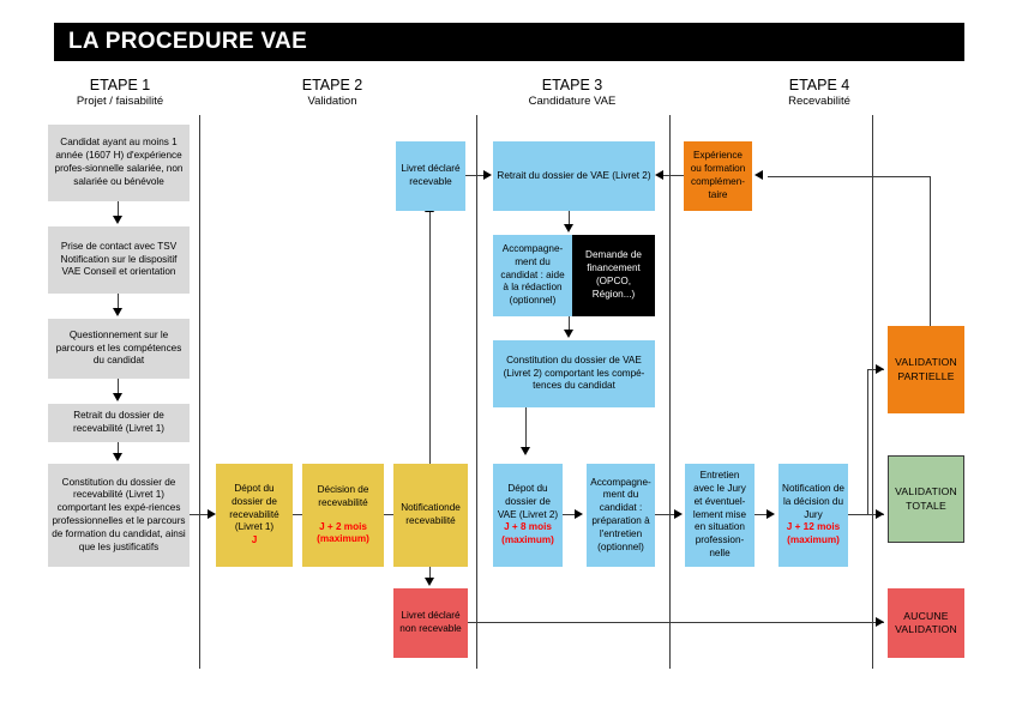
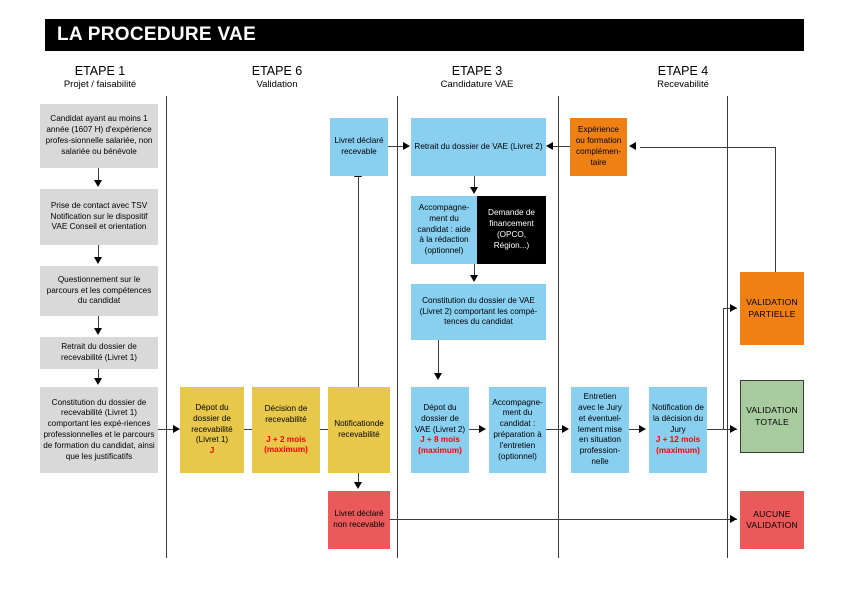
  LA PROCEDURE VAE
  ETAPE 1
  Projet / faisabilité
- ETAPE 2
+ ETAPE 6
  Validation
  ETAPE 3
  Candidature VAE
  ETAPE 4
  Recevabilité
  Candidat ayant au moins 1 année (1607 H) d'expérience profes-sionnelle salariée, non salariée ou bénévole
  Prise de contact avec TSV Notification sur le dispositif VAE Conseil et orientation
  Questionnement sur le parcours et les compétences du candidat
  Retrait du dossier de recevabilité (Livret 1)
  Constitution du dossier de recevabilité (Livret 1) comportant les expé-riences professionnelles et le parcours de formation du candidat, ainsi que les justificatifs
  Dépot du dossier de recevabilité (Livret 1)
  J
  Décision de recevabilité
  J + 2 mois (maximum)
  Notificationde recevabilité
  Livret déclaré recevable
  Livret déclaré non recevable
  Retrait du dossier de VAE (Livret 2)
  Accompagne-ment du candidat : aide à la rédaction (optionnel)
  Demande de financement (OPCO, Région...)
  Constitution du dossier de VAE (Livret 2) comportant les compé-tences du candidat
  Dépot du dossier de VAE (Livret 2)
  J + 8 mois (maximum)
  Accompagne-ment du candidat : préparation à l'entretien (optionnel)
  Entretien avec le Jury et éventuel-lement mise en situation profession-nelle
  Notification de la décision du Jury
  J + 12 mois (maximum)
  Expérience ou formation complémen-taire
  VALIDATION PARTIELLE
  VALIDATION TOTALE
  AUCUNE VALIDATION
